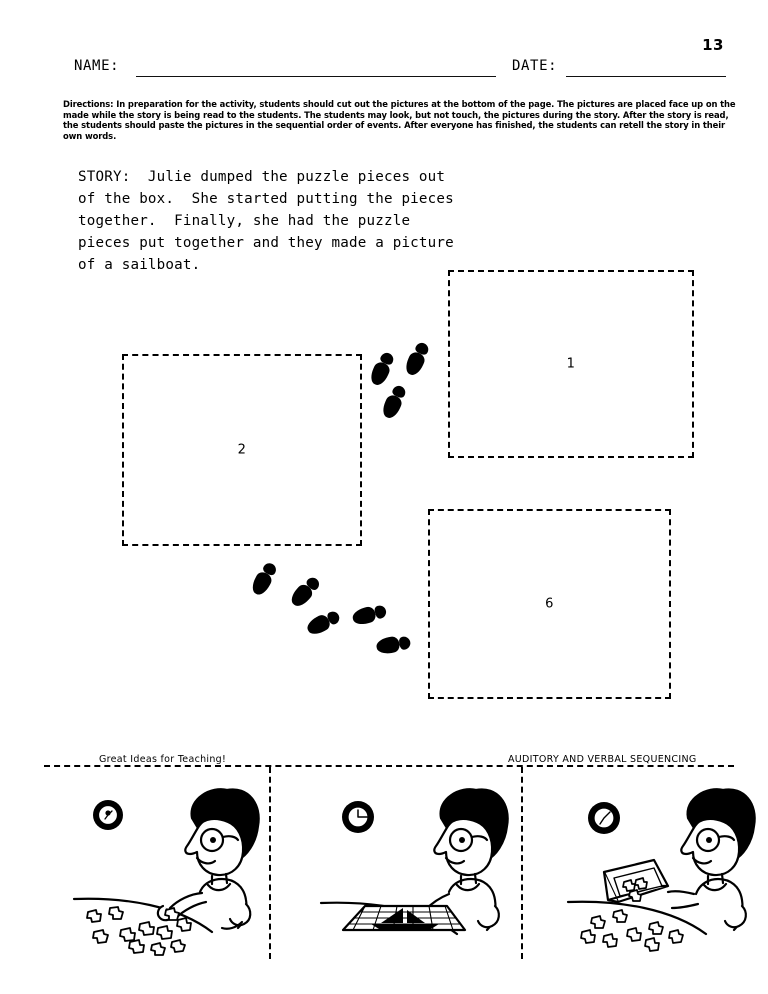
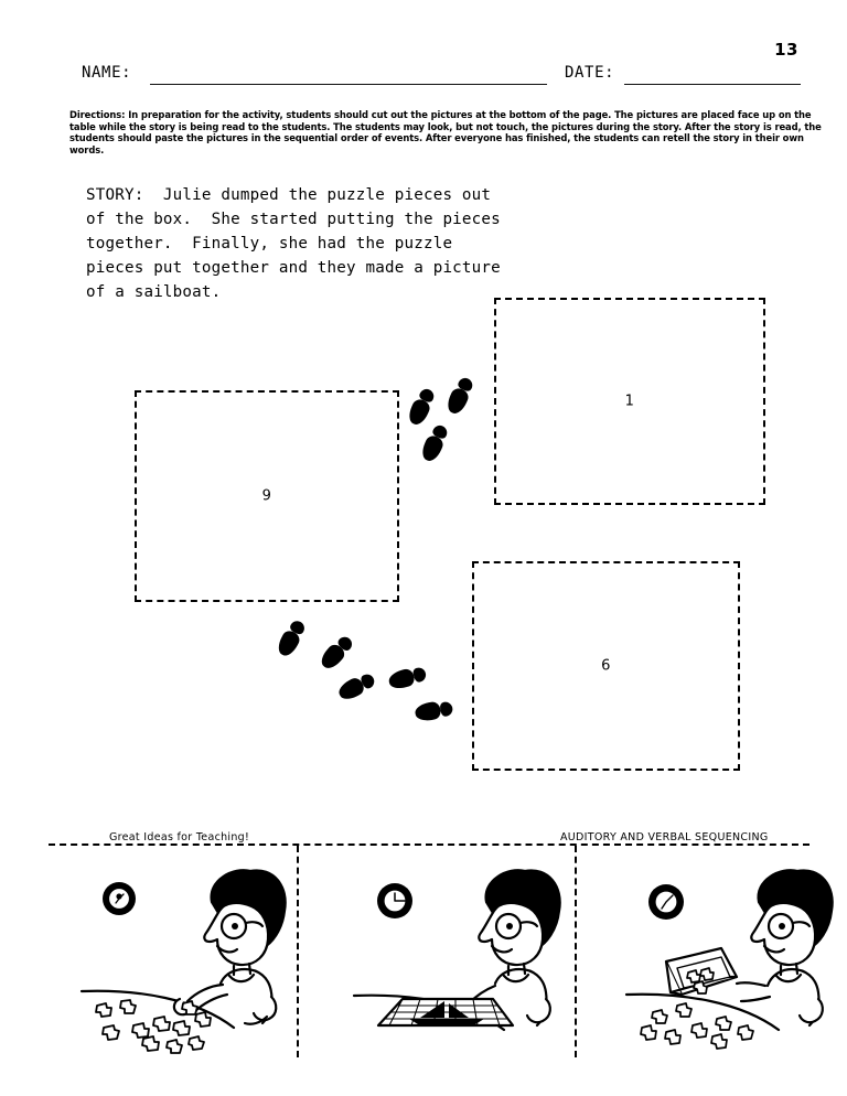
  13
  NAME:
  DATE:
- Directions: In preparation for the activity, students should cut out the pictures at the bottom of the page. The pictures are placed face up on the made while the story is being read to the students. The students may look, but not touch, the pictures during the story. After the story is read, the students should paste the pictures in the sequential order of events. After everyone has finished, the students can retell the story in their own words.
+ Directions: In preparation for the activity, students should cut out the pictures at the bottom of the page. The pictures are placed face up on the table while the story is being read to the students. The students may look, but not touch, the pictures during the story. After the story is read, the students should paste the pictures in the sequential order of events. After everyone has finished, the students can retell the story in their own words.
  STORY: Julie dumped the puzzle pieces out
  of the box. She started putting the pieces
  together. Finally, she had the puzzle
  pieces put together and they made a picture
  of a sailboat.
  1
- 2
+ 9
  6
  Great Ideas for Teaching!
  AUDITORY AND VERBAL SEQUENCING
